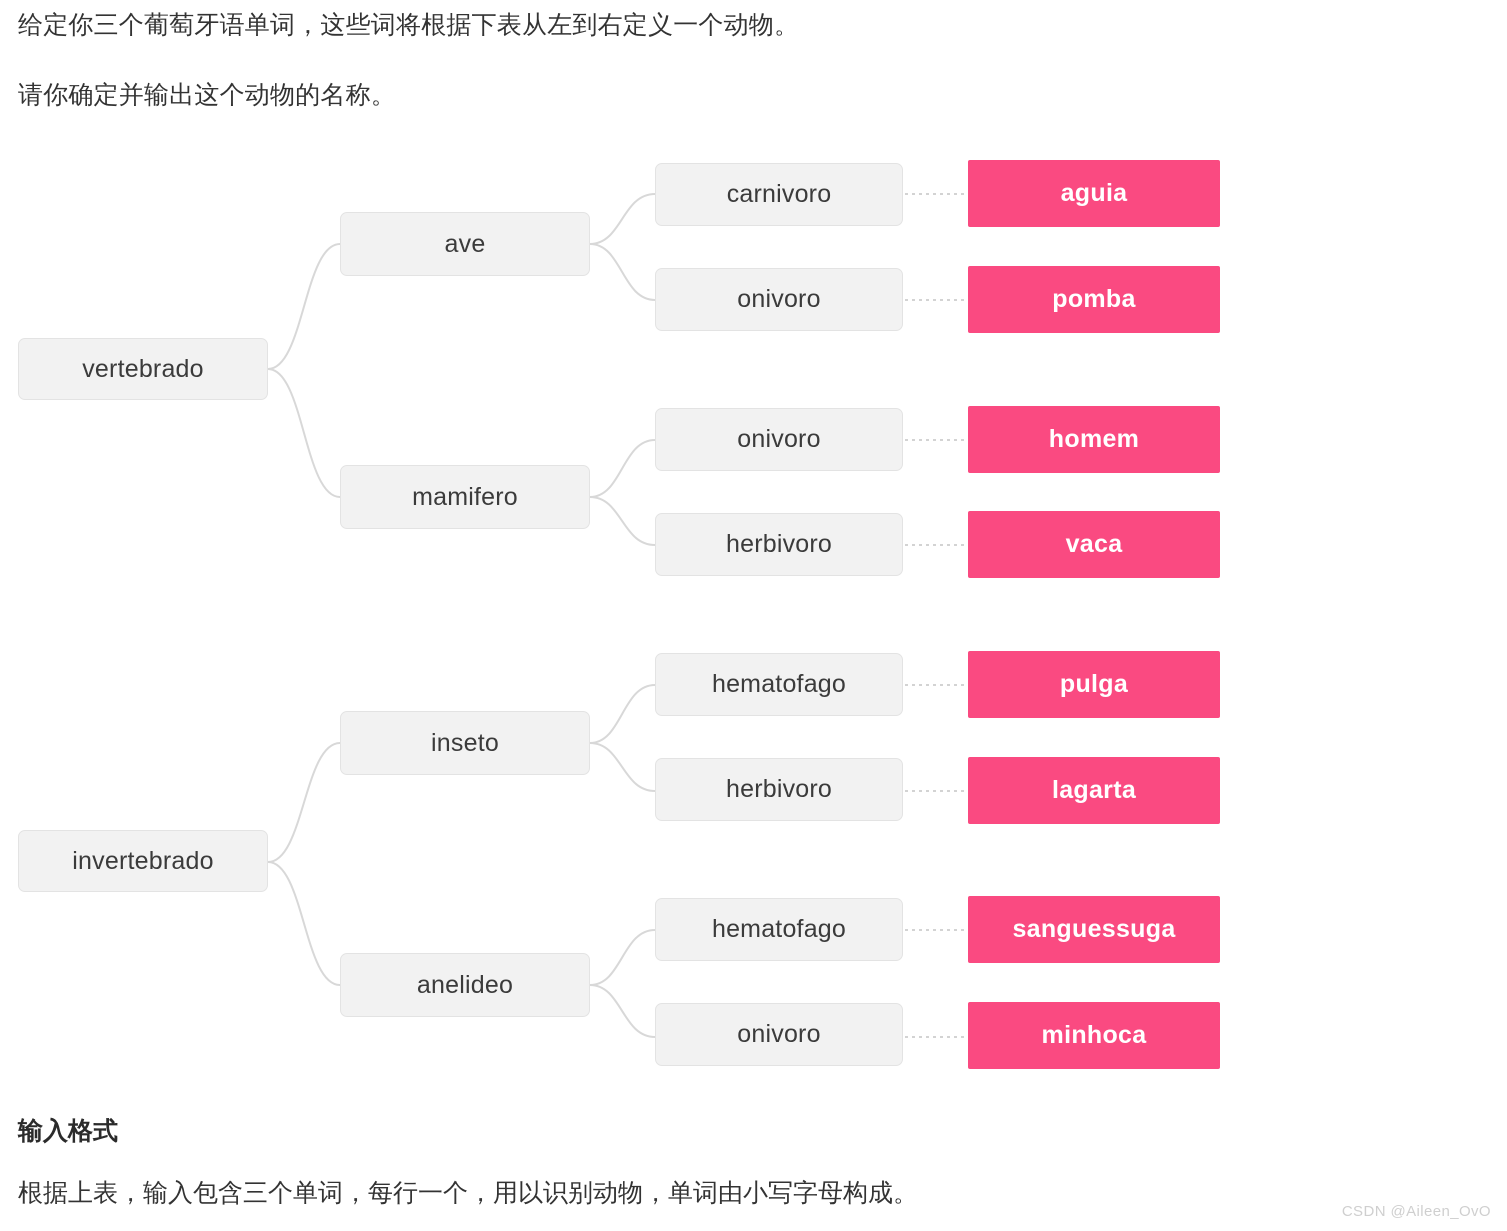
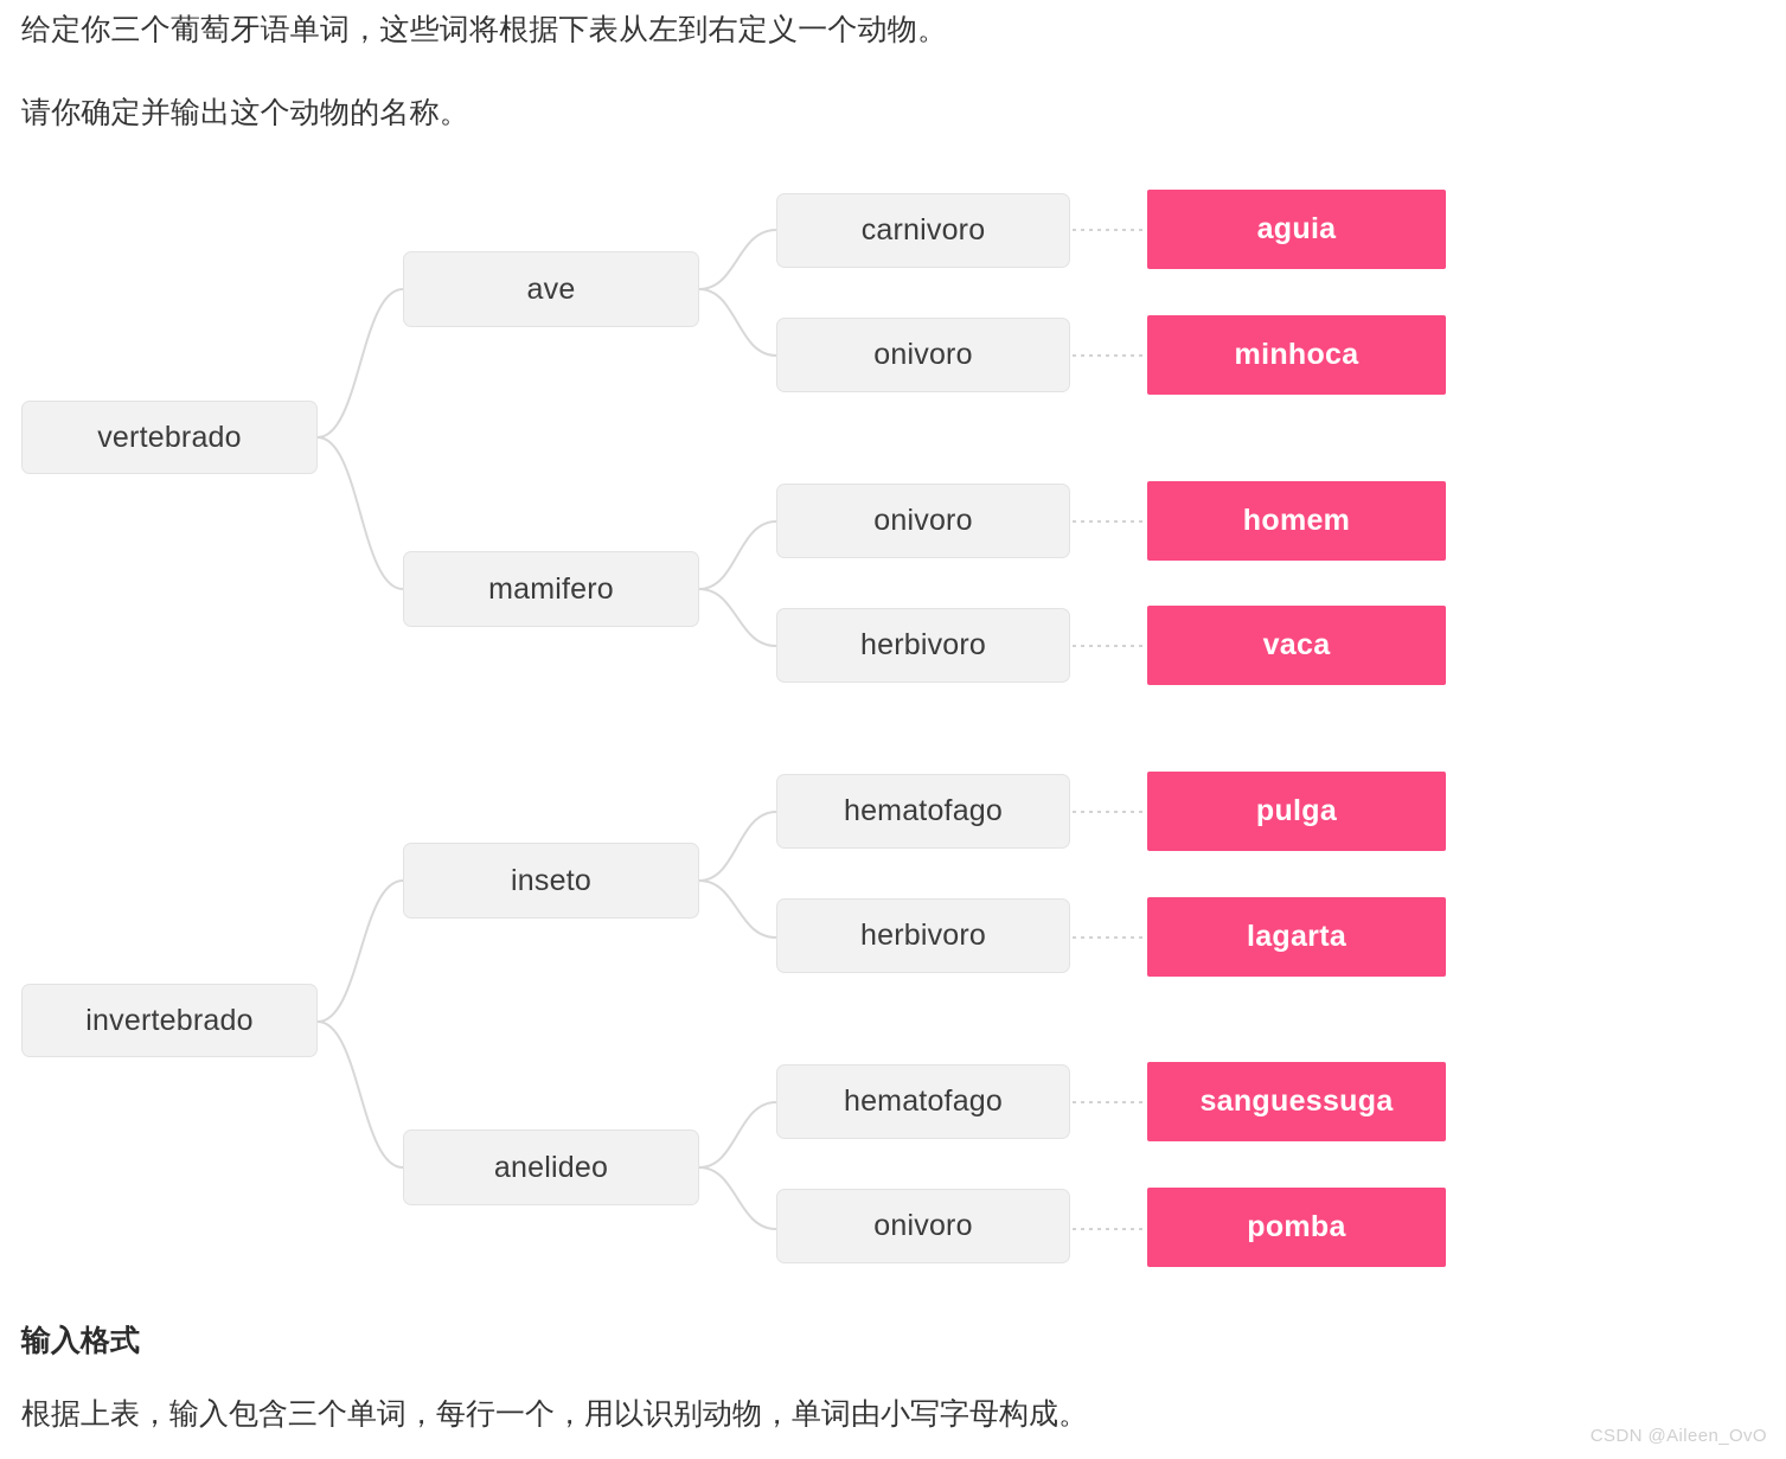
  给定你三个葡萄牙语单词，这些词将根据下表从左到右定义一个动物。
  请你确定并输出这个动物的名称。
  vertebrado
  invertebrado
  ave
  mamifero
  inseto
  anelideo
  carnivoro
  onivoro
  onivoro
  herbivoro
  hematofago
  herbivoro
  hematofago
  onivoro
  aguia
- pomba
+ minhoca
  homem
  vaca
  pulga
  lagarta
  sanguessuga
- minhoca
+ pomba
  输入格式
  根据上表，输入包含三个单词，每行一个，用以识别动物，单词由小写字母构成。
  CSDN @Aileen_OvO
